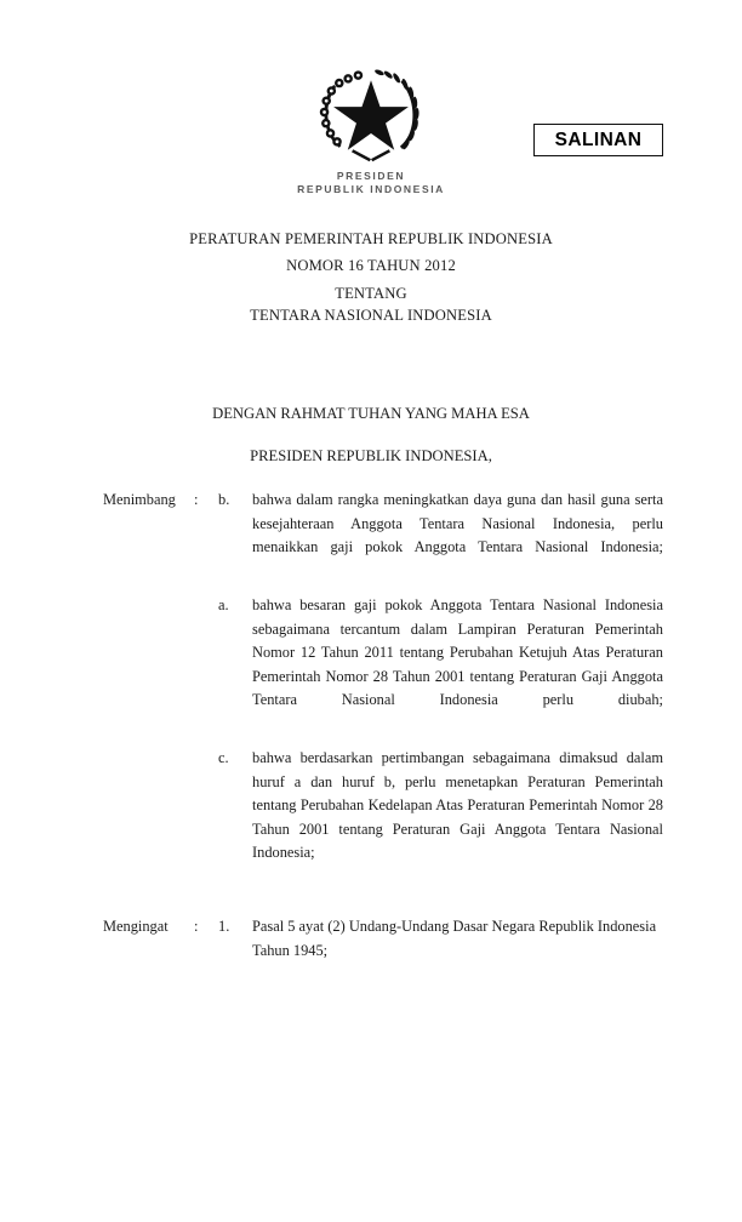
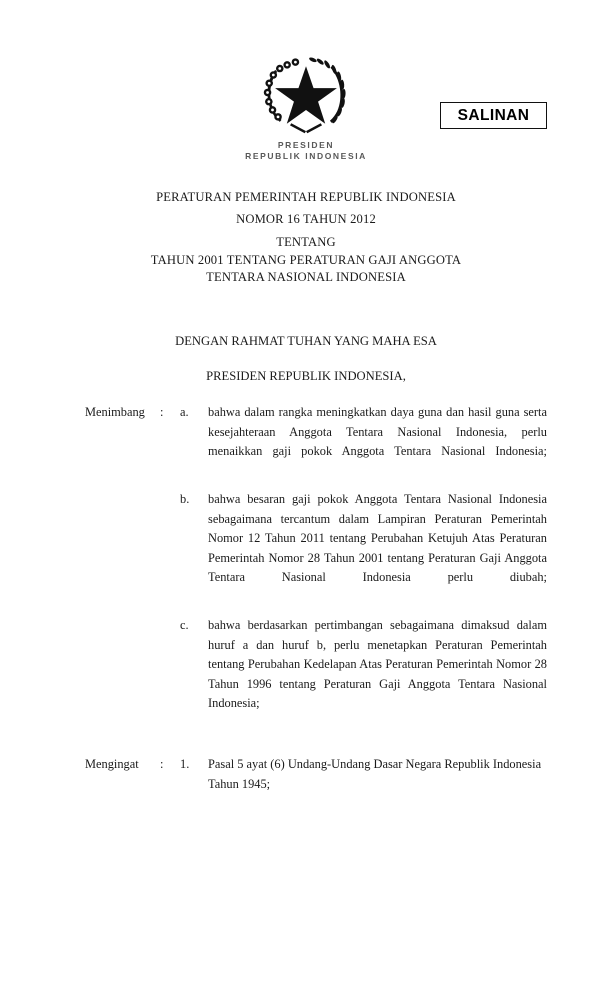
  PRESIDEN
  REPUBLIK INDONESIA
  SALINAN
  PERATURAN PEMERINTAH REPUBLIK INDONESIA
  NOMOR 16 TAHUN 2012
  TENTANG
+ TAHUN 2001 TENTANG PERATURAN GAJI ANGGOTA
  TENTARA NASIONAL INDONESIA
  DENGAN RAHMAT TUHAN YANG MAHA ESA
  PRESIDEN REPUBLIK INDONESIA,
  Menimbang
  :
- b.
+ a.
  bahwa dalam rangka meningkatkan daya guna dan hasil guna serta kesejahteraan Anggota Tentara Nasional Indonesia, perlu menaikkan gaji pokok Anggota Tentara Nasional Indonesia;
- a.
+ b.
  bahwa besaran gaji pokok Anggota Tentara Nasional Indonesia sebagaimana tercantum dalam Lampiran Peraturan Pemerintah Nomor 12 Tahun 2011 tentang Perubahan Ketujuh Atas Peraturan Pemerintah Nomor 28 Tahun 2001 tentang Peraturan Gaji Anggota Tentara Nasional Indonesia perlu diubah;
  c.
- bahwa berdasarkan pertimbangan sebagaimana dimaksud dalam huruf a dan huruf b, perlu menetapkan Peraturan Pemerintah tentang Perubahan Kedelapan Atas Peraturan Pemerintah Nomor 28 Tahun 2001 tentang Peraturan Gaji Anggota Tentara Nasional Indonesia;
+ bahwa berdasarkan pertimbangan sebagaimana dimaksud dalam huruf a dan huruf b, perlu menetapkan Peraturan Pemerintah tentang Perubahan Kedelapan Atas Peraturan Pemerintah Nomor 28 Tahun 1996 tentang Peraturan Gaji Anggota Tentara Nasional Indonesia;
  Mengingat
  :
  1.
- Pasal 5 ayat (2) Undang-Undang Dasar Negara Republik Indonesia Tahun 1945;
+ Pasal 5 ayat (6) Undang-Undang Dasar Negara Republik Indonesia Tahun 1945;
